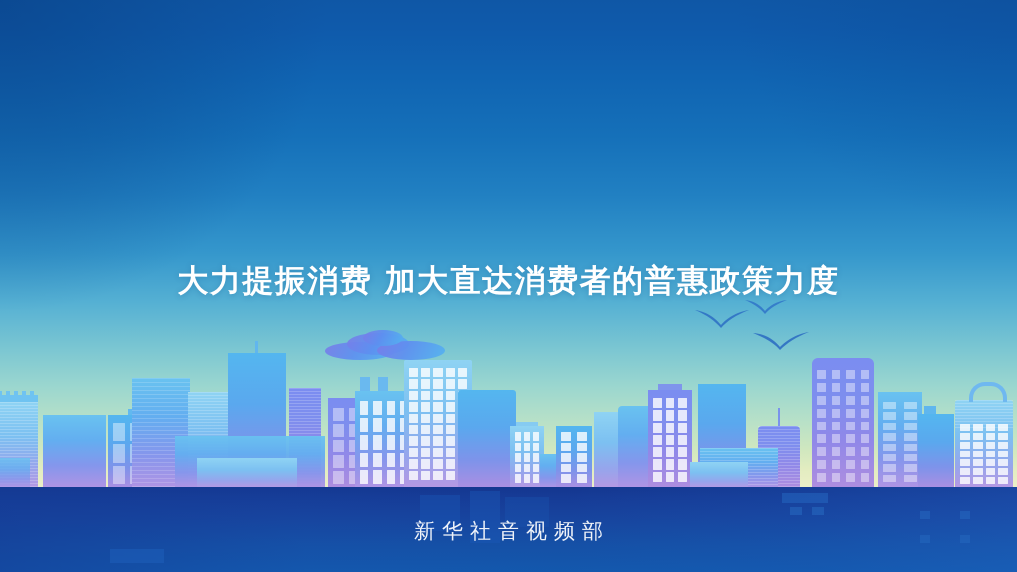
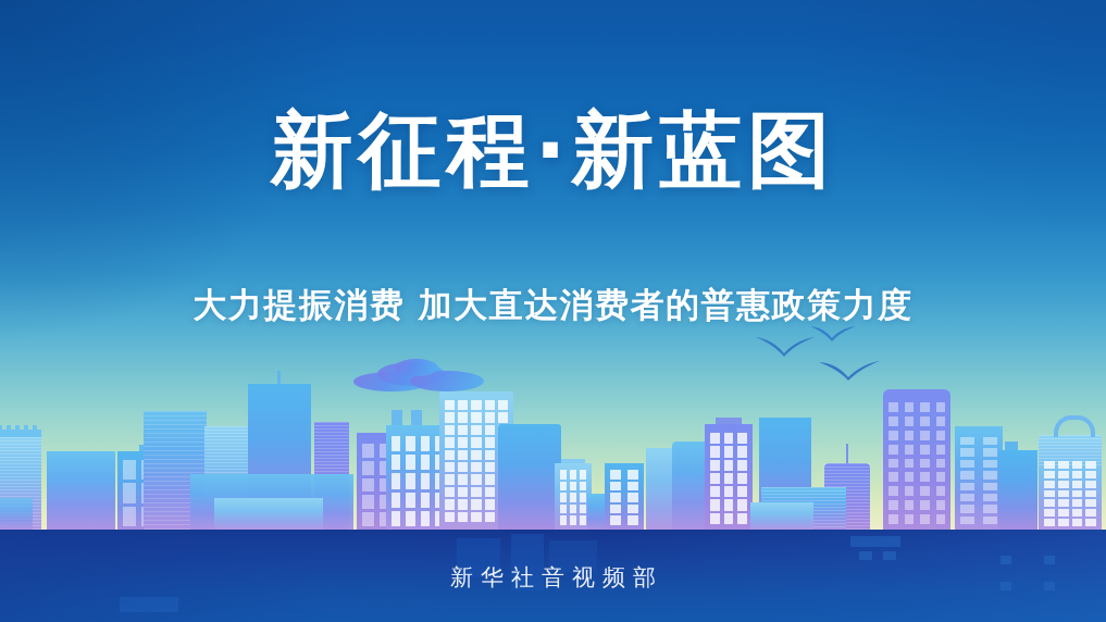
+ 新征程·新蓝图
  大力提振消费 加大直达消费者的普惠政策力度
  新华社音视频部
